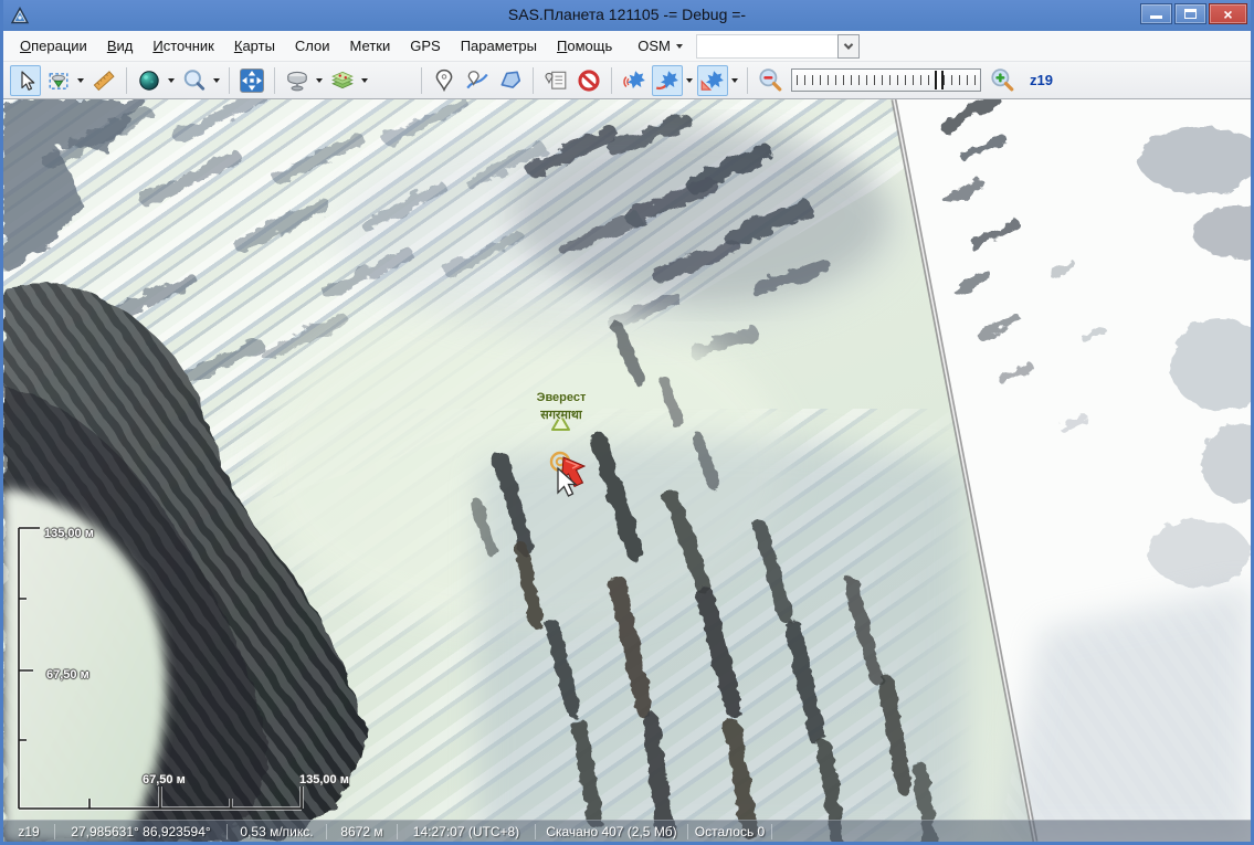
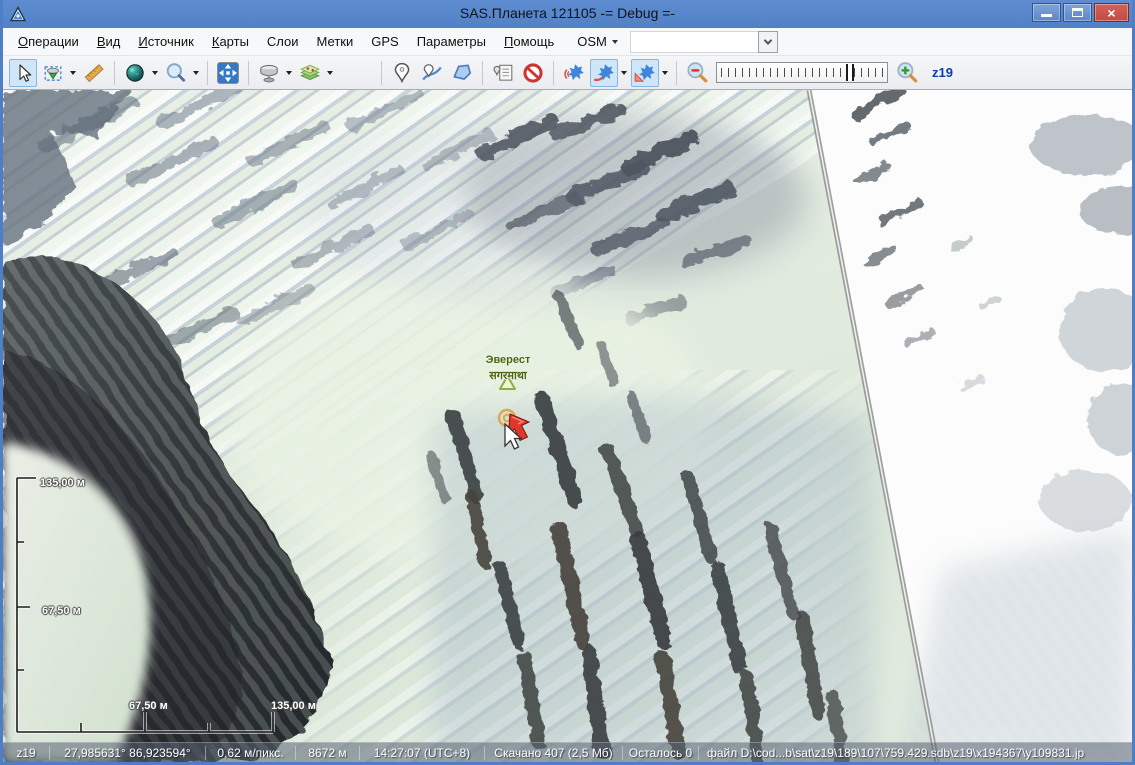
  SAS.Планета 121105 -= Debug =-
  ×
  Операции
  Вид
  Источник
  Карты
  Слои
  Метки
  GPS
  Параметры
  Помощь
  OSM
  z19
  Эверест
  सगरमाथा
  135,00 м
  67,50 м
  67,50 м
  135,00 м
  z19
  27,985631° 86,923594°
- 0,53 м/пикс.
+ 0,62 м/пикс.
  8672 м
  14:27:07 (UTC+8)
  Скачано 407 (2,5 Мб)
  Осталось 0
+ файл D:\cod...b\sat\z19\189\107\759.429.sdb\z19\x194367\y109831.jp
